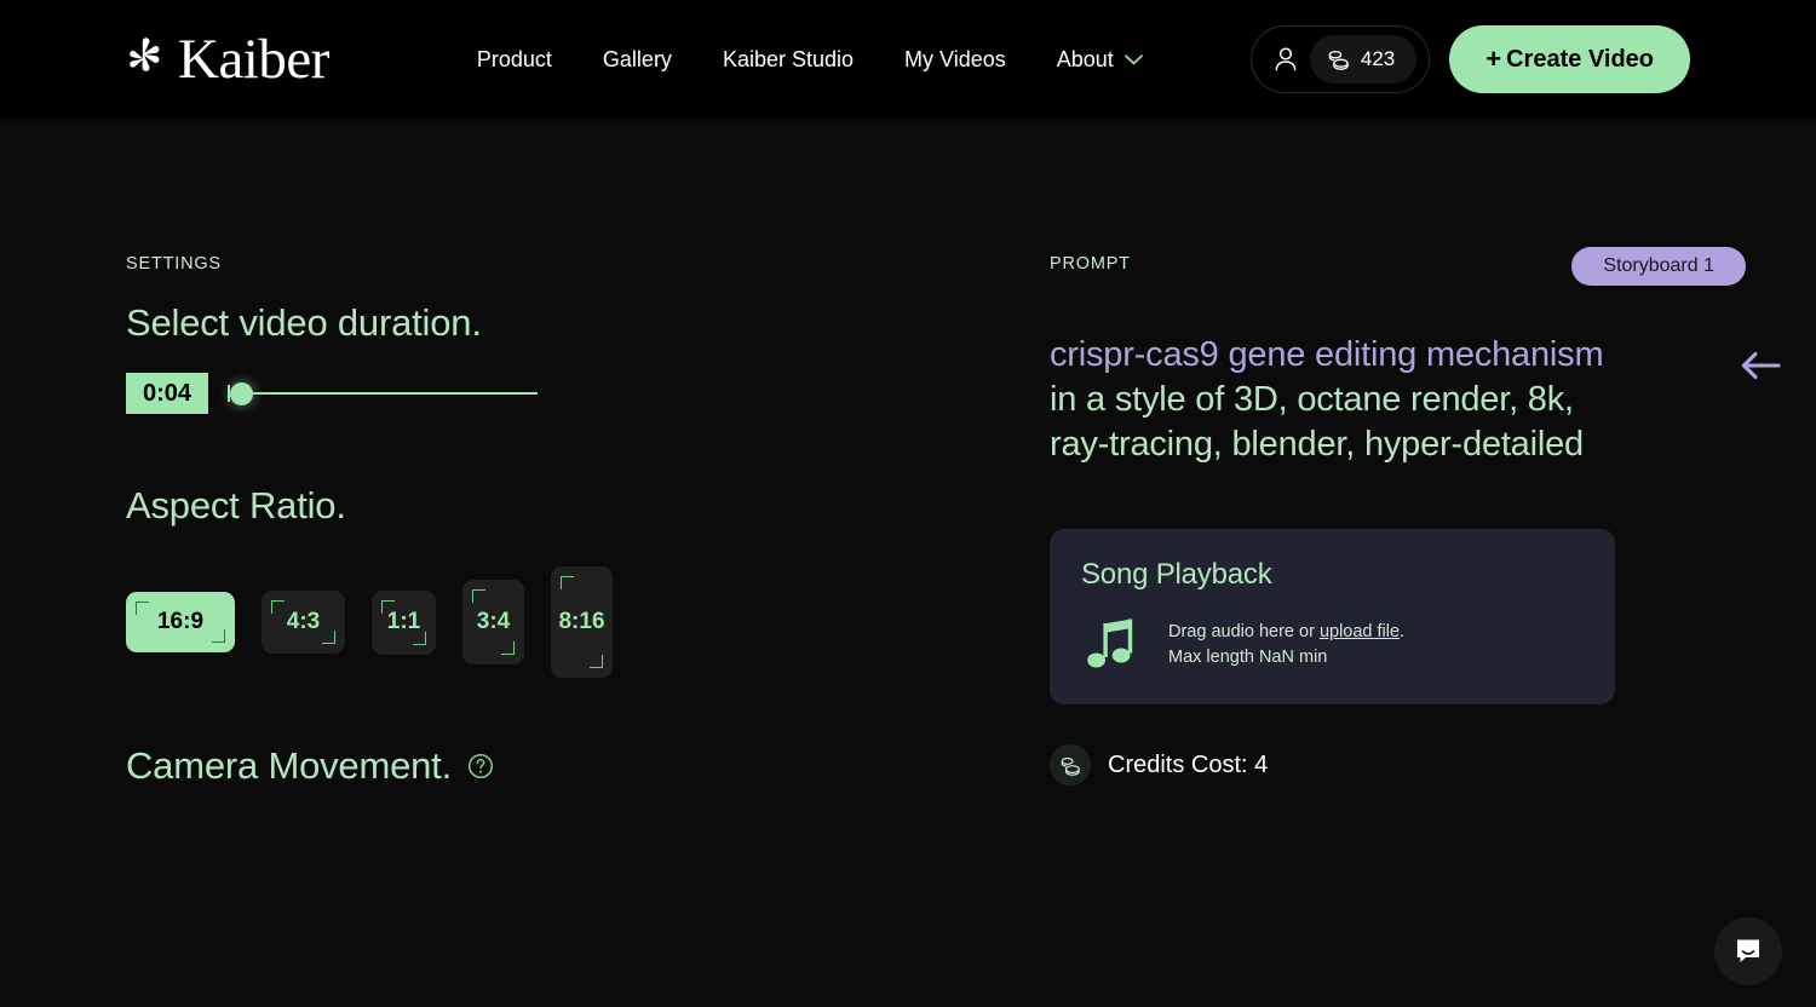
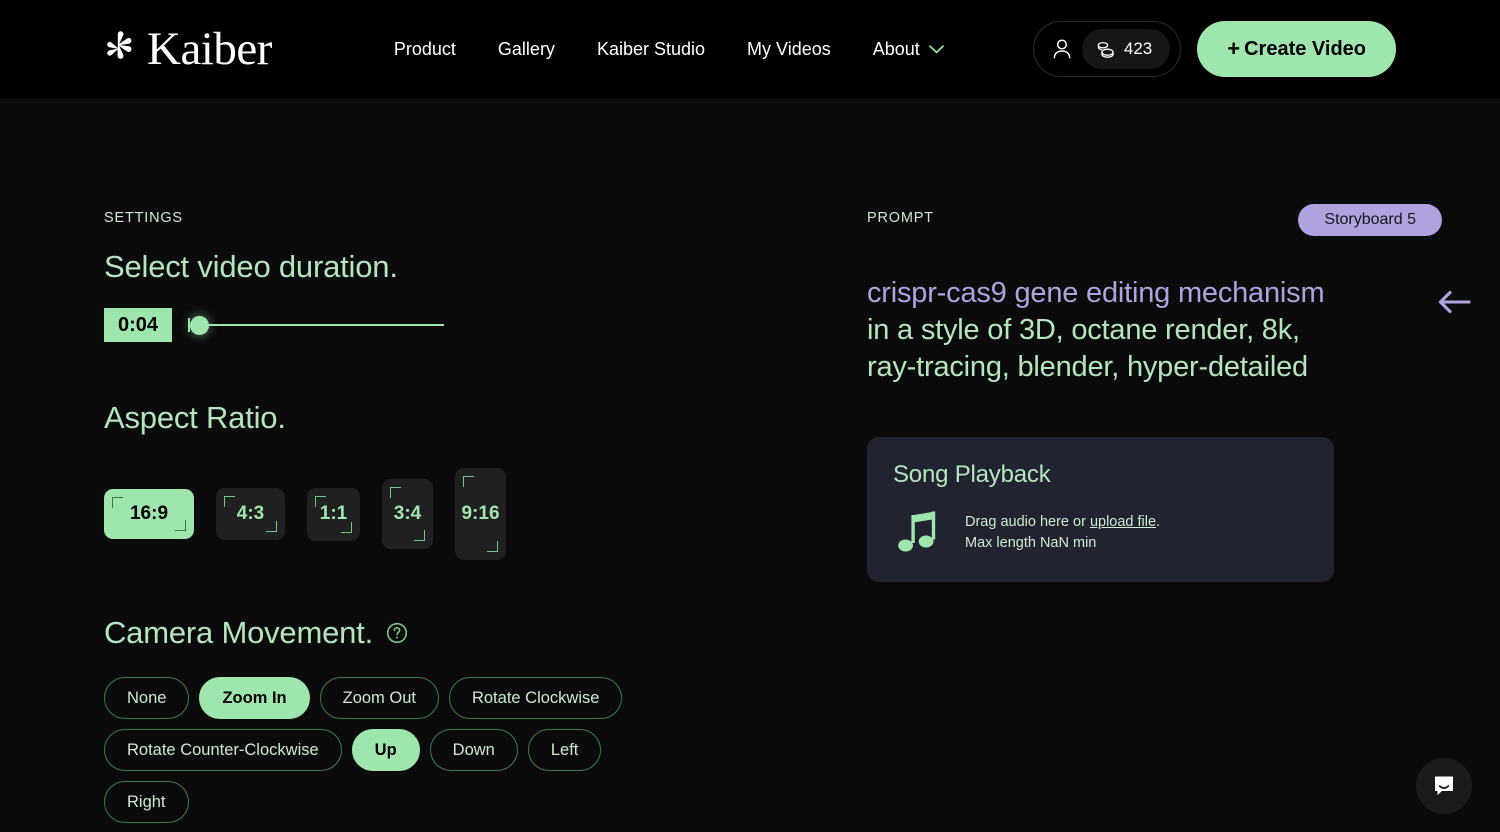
  Kaiber
  Product
  Gallery
  Kaiber Studio
  My Videos
  About
  423
  +
  Create Video
  SETTINGS
  Select video duration.
  0:04
  Aspect Ratio.
  16:9
  4:3
  1:1
  3:4
- 8:16
+ 9:16
  Camera Movement.
+ None
+ Zoom In
+ Zoom Out
+ Rotate Clockwise
+ Rotate Counter-Clockwise
+ Up
+ Down
+ Left
+ Right
  PROMPT
- Storyboard 1
+ Storyboard 5
  crispr-cas9 gene editing mechanism
  in a style of 3D, octane render, 8k, ray-tracing, blender, hyper-detailed
  Song Playback
  Drag audio here or upload file.
  Max length NaN min
- Credits Cost: 4
